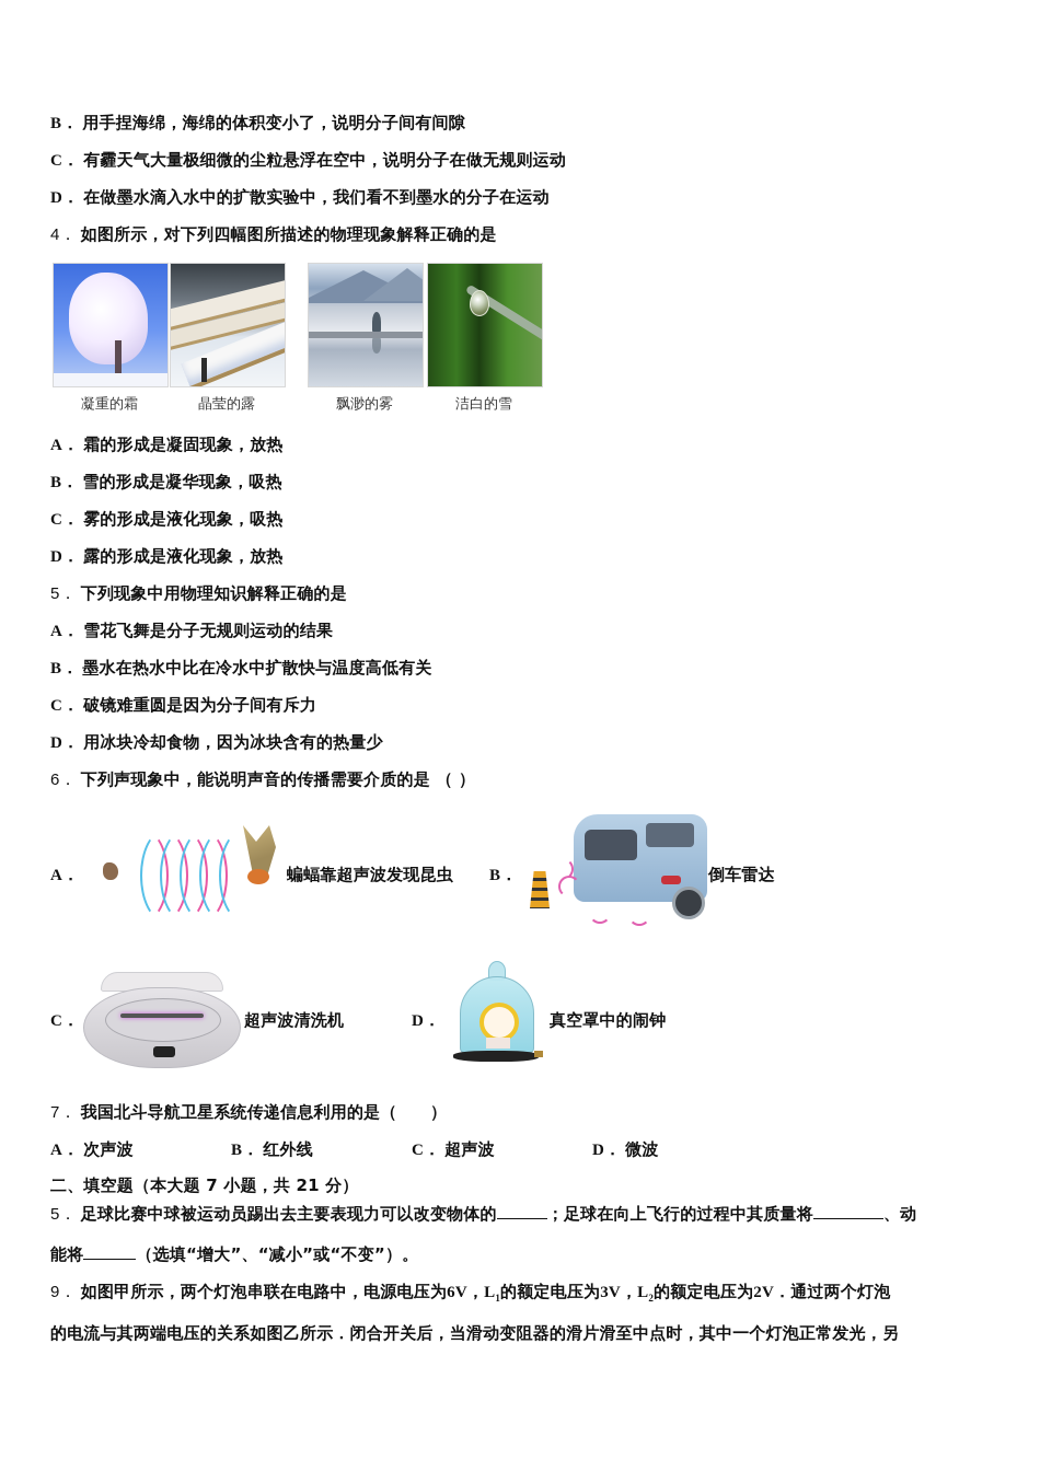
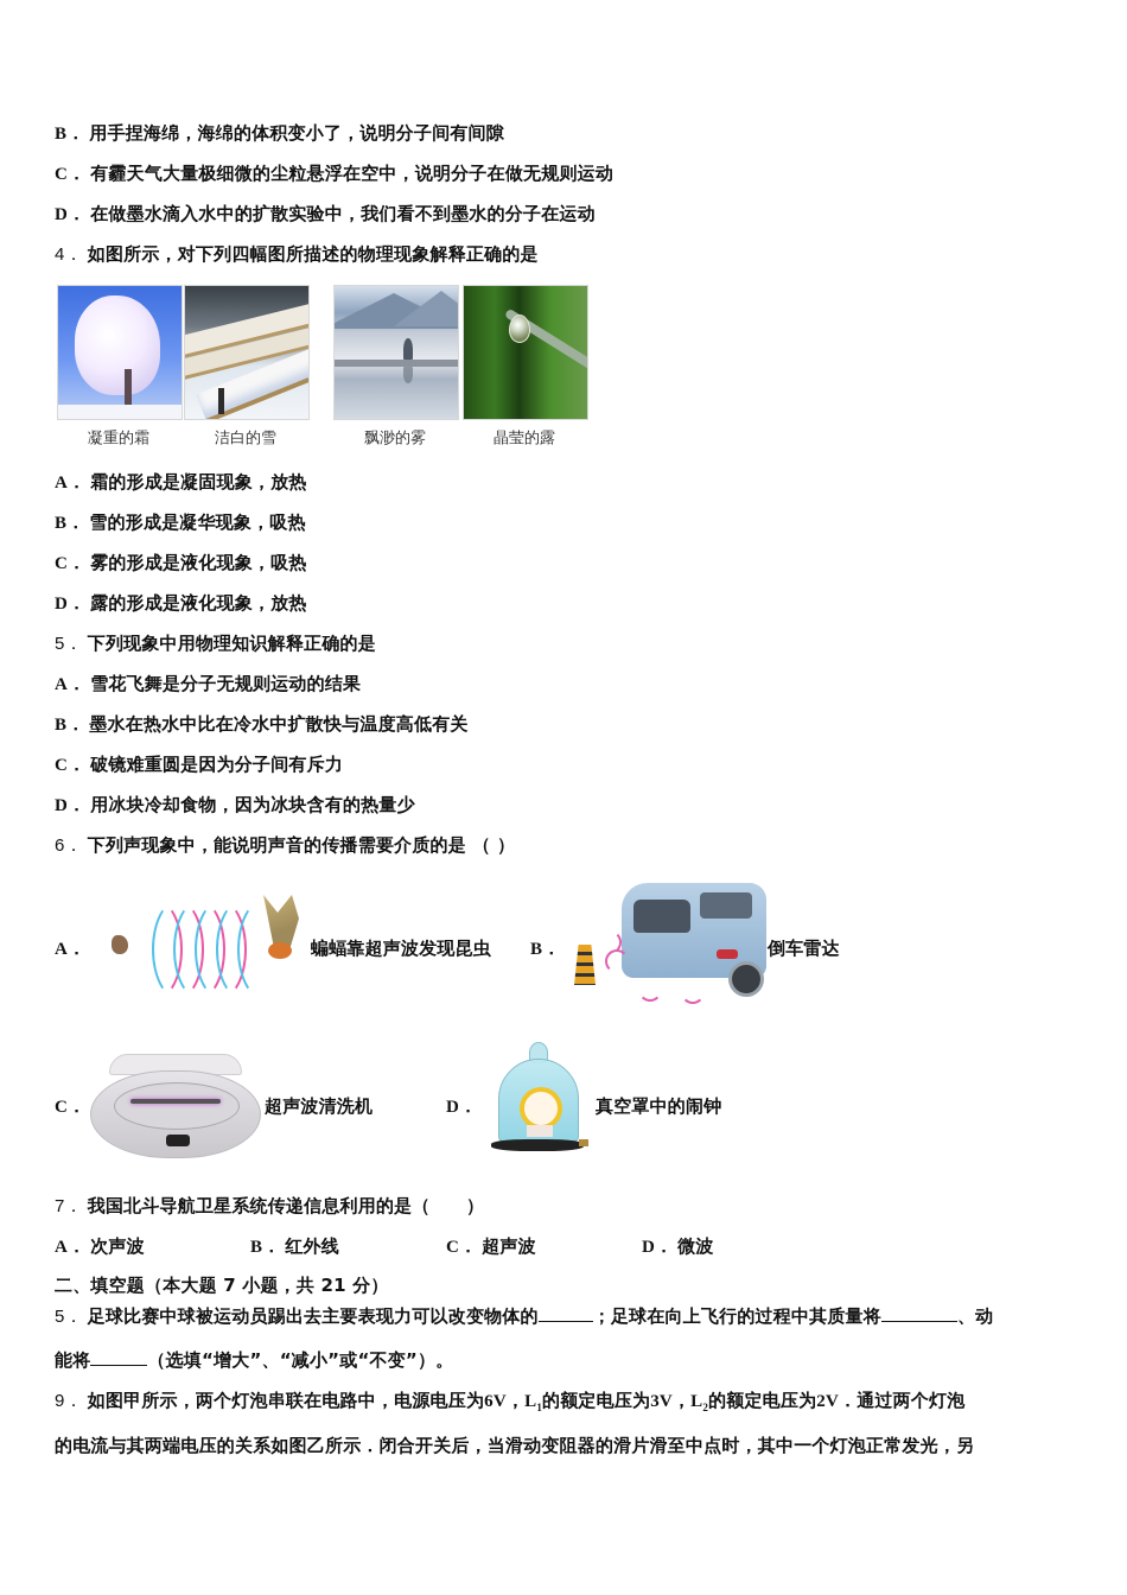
  B． 用手捏海绵，海绵的体积变小了，说明分子间有间隙
  C． 有霾天气大量极细微的尘粒悬浮在空中，说明分子在做无规则运动
  D． 在做墨水滴入水中的扩散实验中，我们看不到墨水的分子在运动
  4． 如图所示，对下列四幅图所描述的物理现象解释正确的是
  凝重的霜
- 晶莹的露
+ 洁白的雪
  飘渺的雾
- 洁白的雪
+ 晶莹的露
  A． 霜的形成是凝固现象，放热
  B． 雪的形成是凝华现象，吸热
  C． 雾的形成是液化现象，吸热
  D． 露的形成是液化现象，放热
  5． 下列现象中用物理知识解释正确的是
  A． 雪花飞舞是分子无规则运动的结果
  B． 墨水在热水中比在冷水中扩散快与温度高低有关
  C． 破镜难重圆是因为分子间有斥力
  D． 用冰块冷却食物，因为冰块含有的热量少
  6． 下列声现象中，能说明声音的传播需要介质的是 （ ）
  A．
  蝙蝠靠超声波发现昆虫
  B．
  倒车雷达
  C．
  超声波清洗机
  D．
  真空罩中的闹钟
  7． 我国北斗导航卫星系统传递信息利用的是（ ）
  A． 次声波
  B． 红外线
  C． 超声波
  D． 微波
  二、填空题（本大题 7 小题，共 21 分）
  5． 足球比赛中球被运动员踢出去主要表现力可以改变物体的 ；足球在向上飞行的过程中其质量将 、动
  能将 （选填“增大”、“减小”或“不变”）。
  9． 如图甲所示，两个灯泡串联在电路中，电源电压为6V，L1的额定电压为3V，L2的额定电压为2V．通过两个灯泡
  的电流与其两端电压的关系如图乙所示．闭合开关后，当滑动变阻器的滑片滑至中点时，其中一个灯泡正常发光，另
